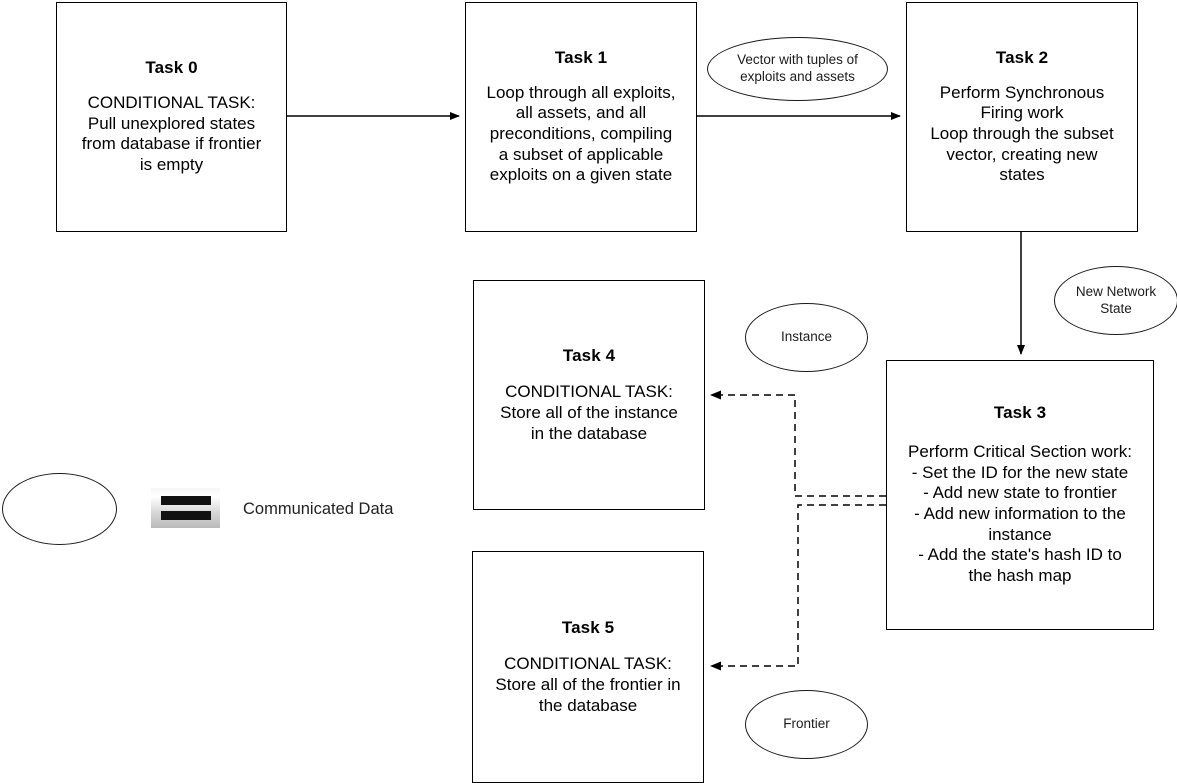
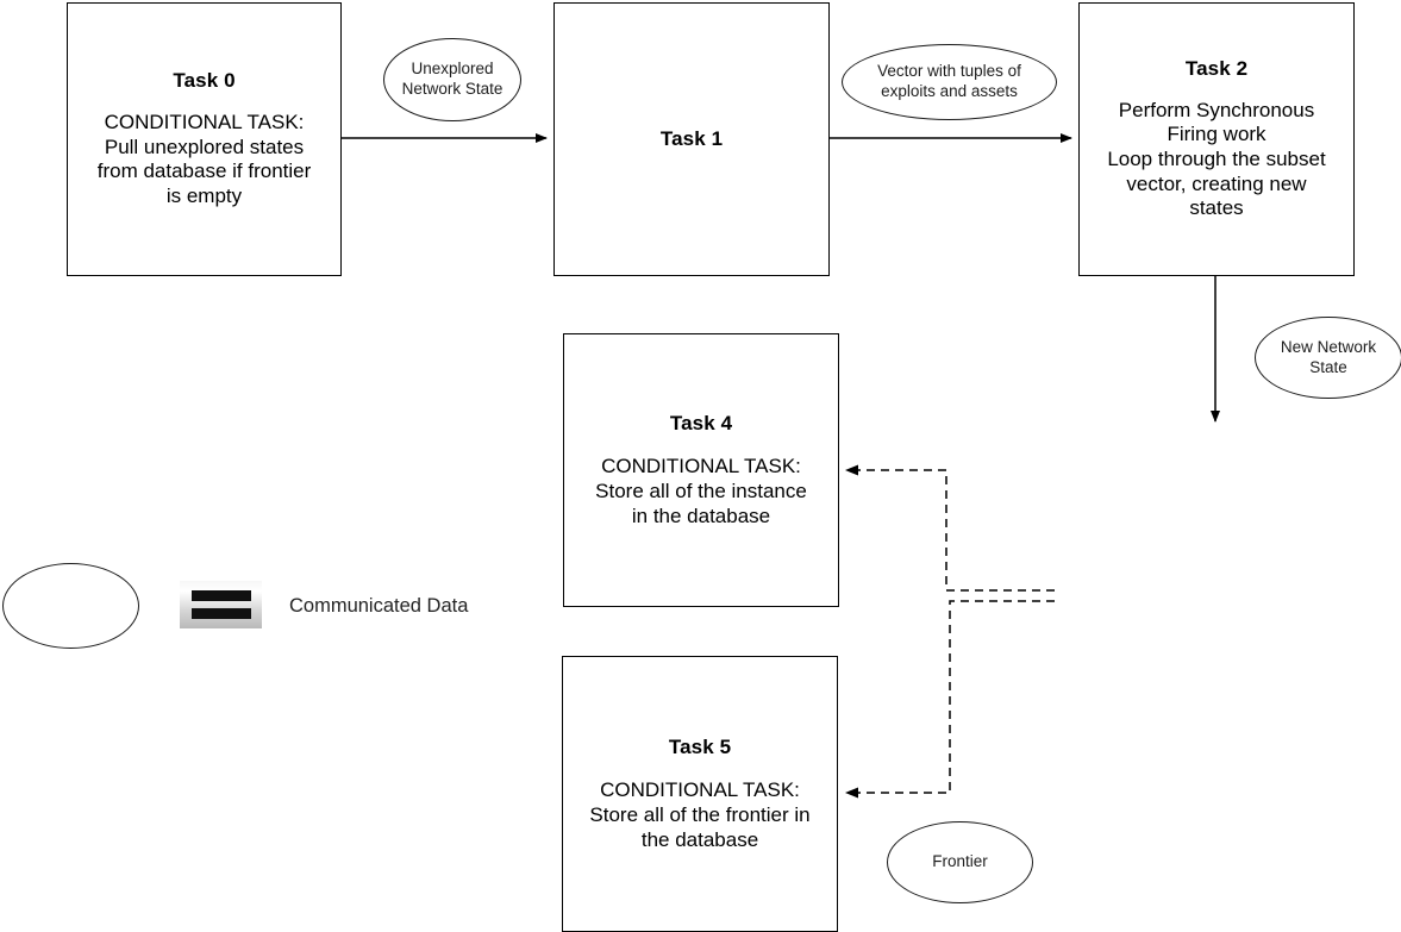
  Task 0
  CONDITIONAL TASK:
  Pull unexplored states
  from database if frontier
  is empty
  Task 1
- Loop through all exploits,
- all assets, and all
- preconditions, compiling
- a subset of applicable
- exploits on a given state
  Task 2
  Perform Synchronous
  Firing work
  Loop through the subset
  vector, creating new
  states
- Task 3
- Perform Critical Section work:
- - Set the ID for the new state
- - Add new state to frontier
- - Add new information to the
- instance
- - Add the state's hash ID to
- the hash map
  Task 4
  CONDITIONAL TASK:
  Store all of the instance
  in the database
  Task 5
  CONDITIONAL TASK:
  Store all of the frontier in
  the database
+ Unexplored
+ Network State
  Vector with tuples of
  exploits and assets
  New Network
  State
- Instance
  Frontier
  Communicated Data
